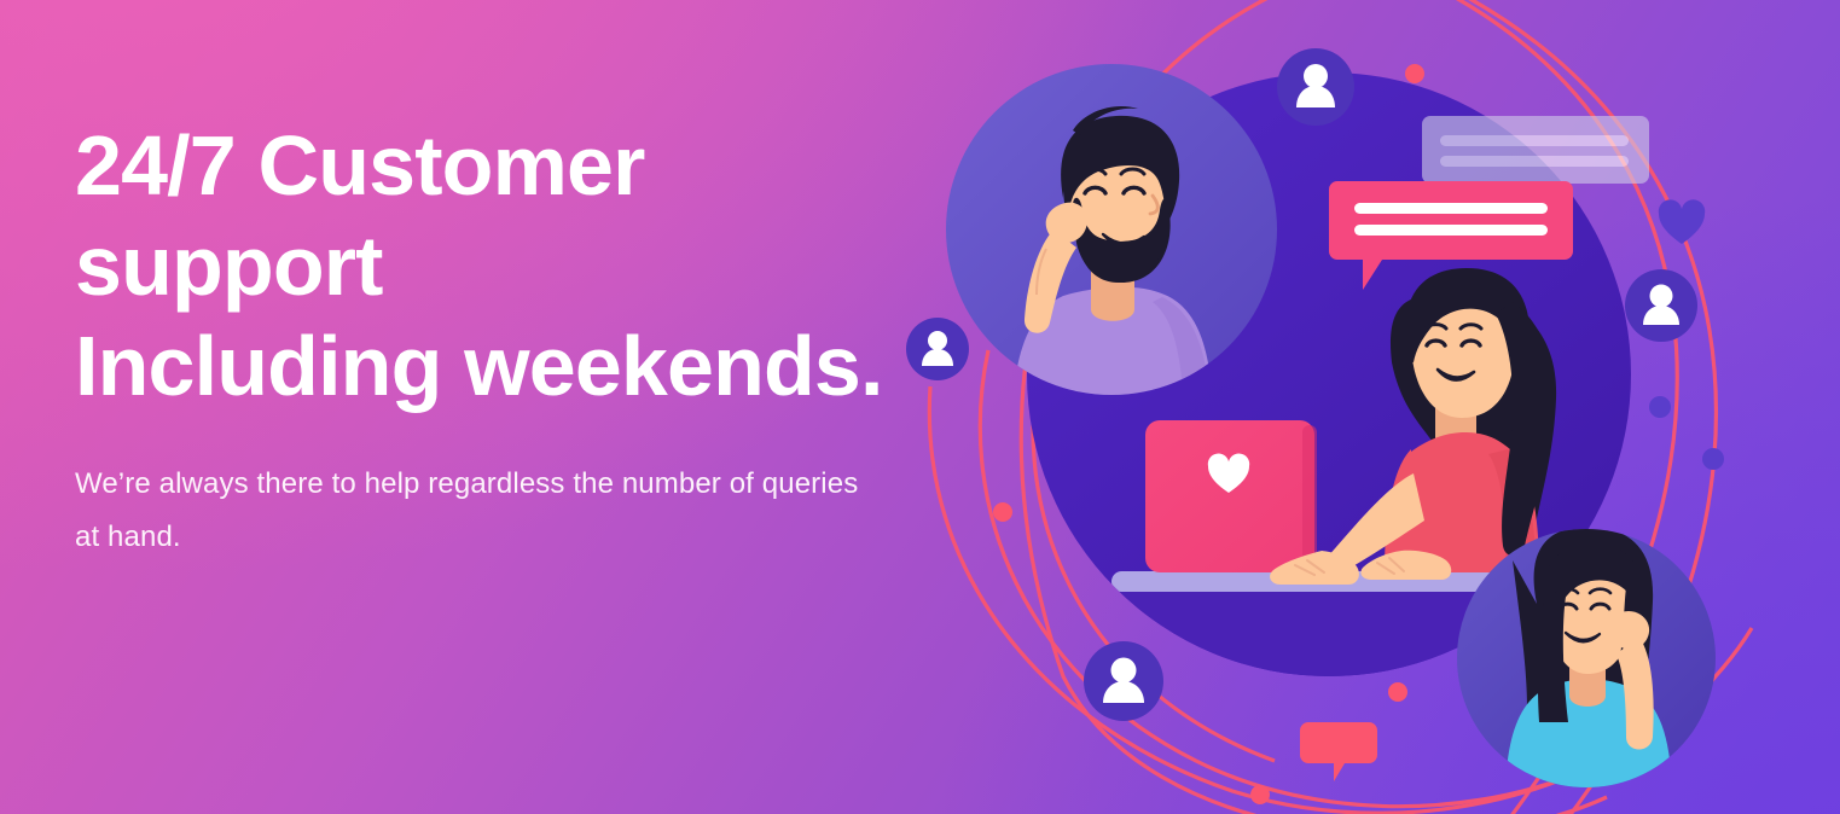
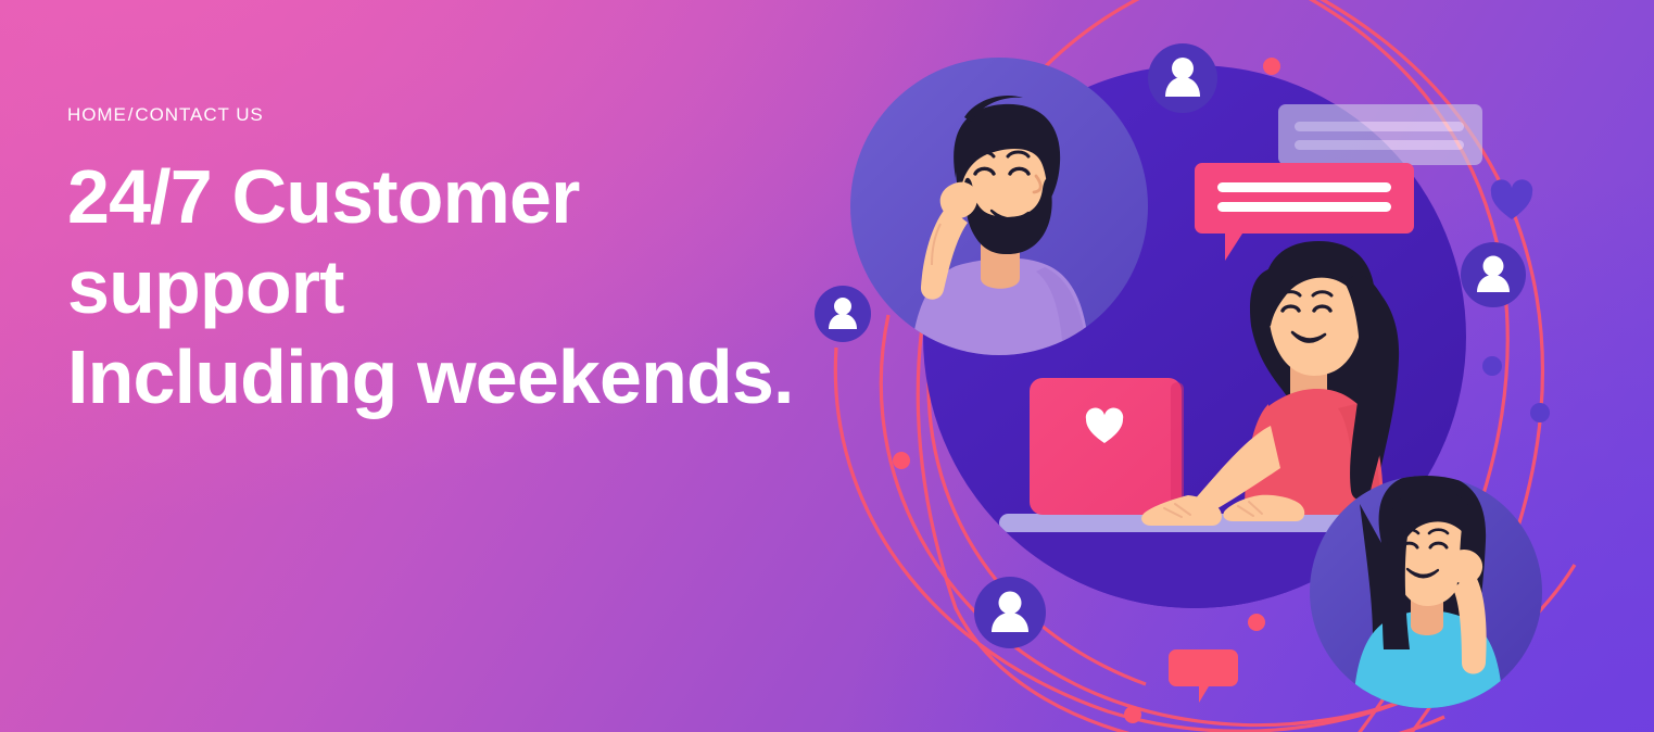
+ HOME/CONTACT US
  24/7 Customer support
  Including weekends.
- We’re always there to help regardless the number of queries at hand.
